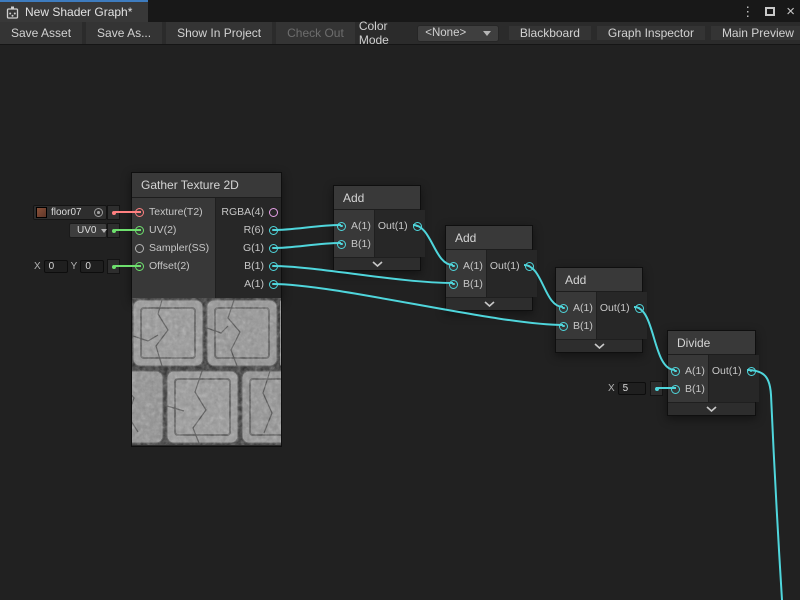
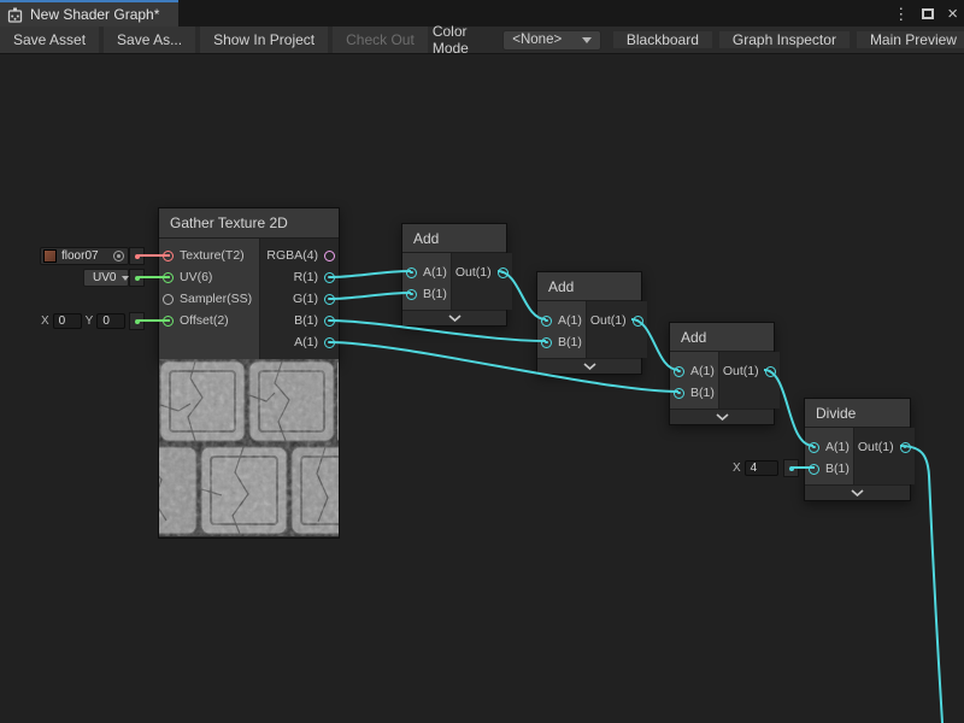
  New Shader Graph*
  ⋮
  ×
  Save Asset
  Save As...
  Show In Project
  Check Out
  Color Mode
  <None>
  Blackboard
  Graph Inspector
  Main Preview
  Gather Texture 2D
  Texture(T2)
- UV(2)
+ UV(6)
  Sampler(SS)
  Offset(2)
  RGBA(4)
- R(6)
+ R(1)
  G(1)
  B(1)
  A(1)
  Add
  A(1)
  B(1)
  Out(1)
  Add
  A(1)
  B(1)
  Out(1)
  Add
  A(1)
  B(1)
  Out(1)
  Divide
  A(1)
  B(1)
  Out(1)
  floor07
  UV0
  X
  0
  Y
  0
  X
- 5
+ 4
